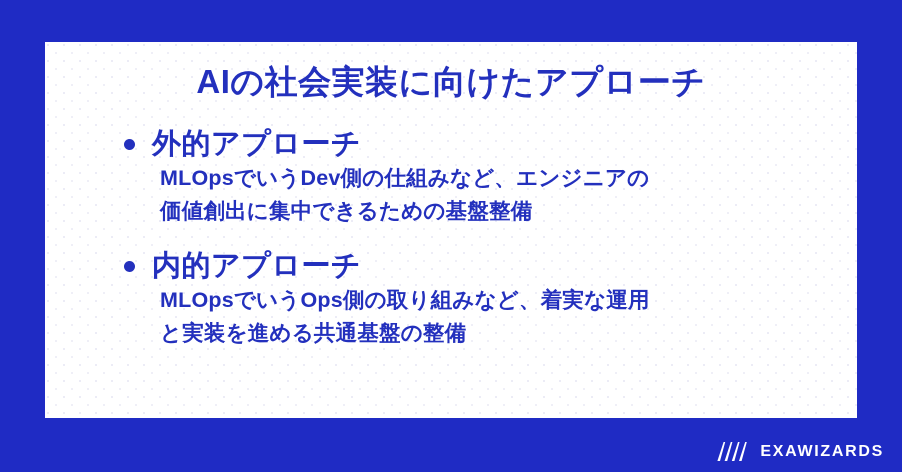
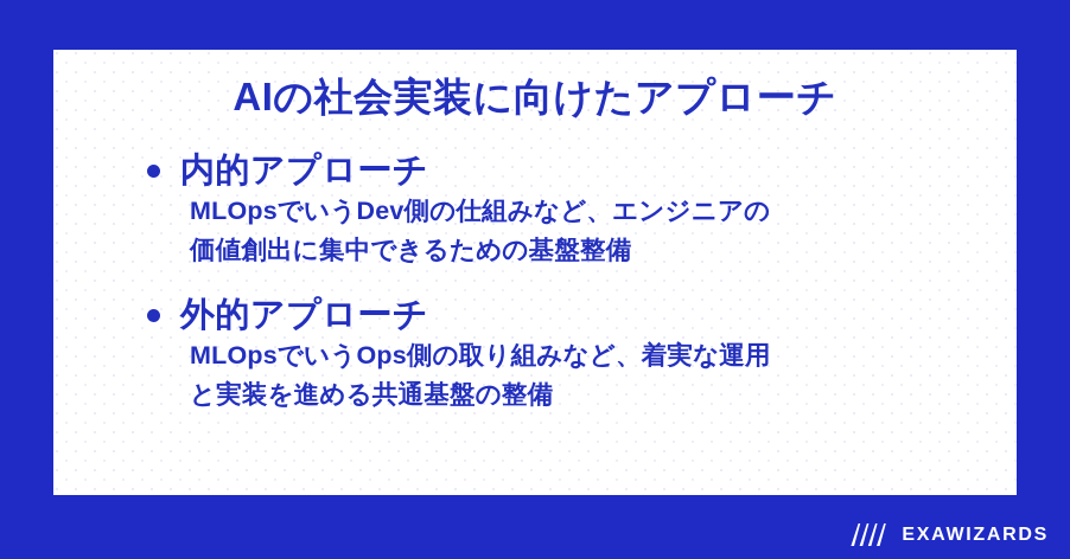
  AIの社会実装に向けたアプローチ
- 外的アプローチ
+ 内的アプローチ
  MLOpsでいうDev側の仕組みなど、エンジニアの
  価値創出に集中できるための基盤整備
- 内的アプローチ
+ 外的アプローチ
  MLOpsでいうOps側の取り組みなど、着実な運用
  と実装を進める共通基盤の整備
  EXAWIZARDS
